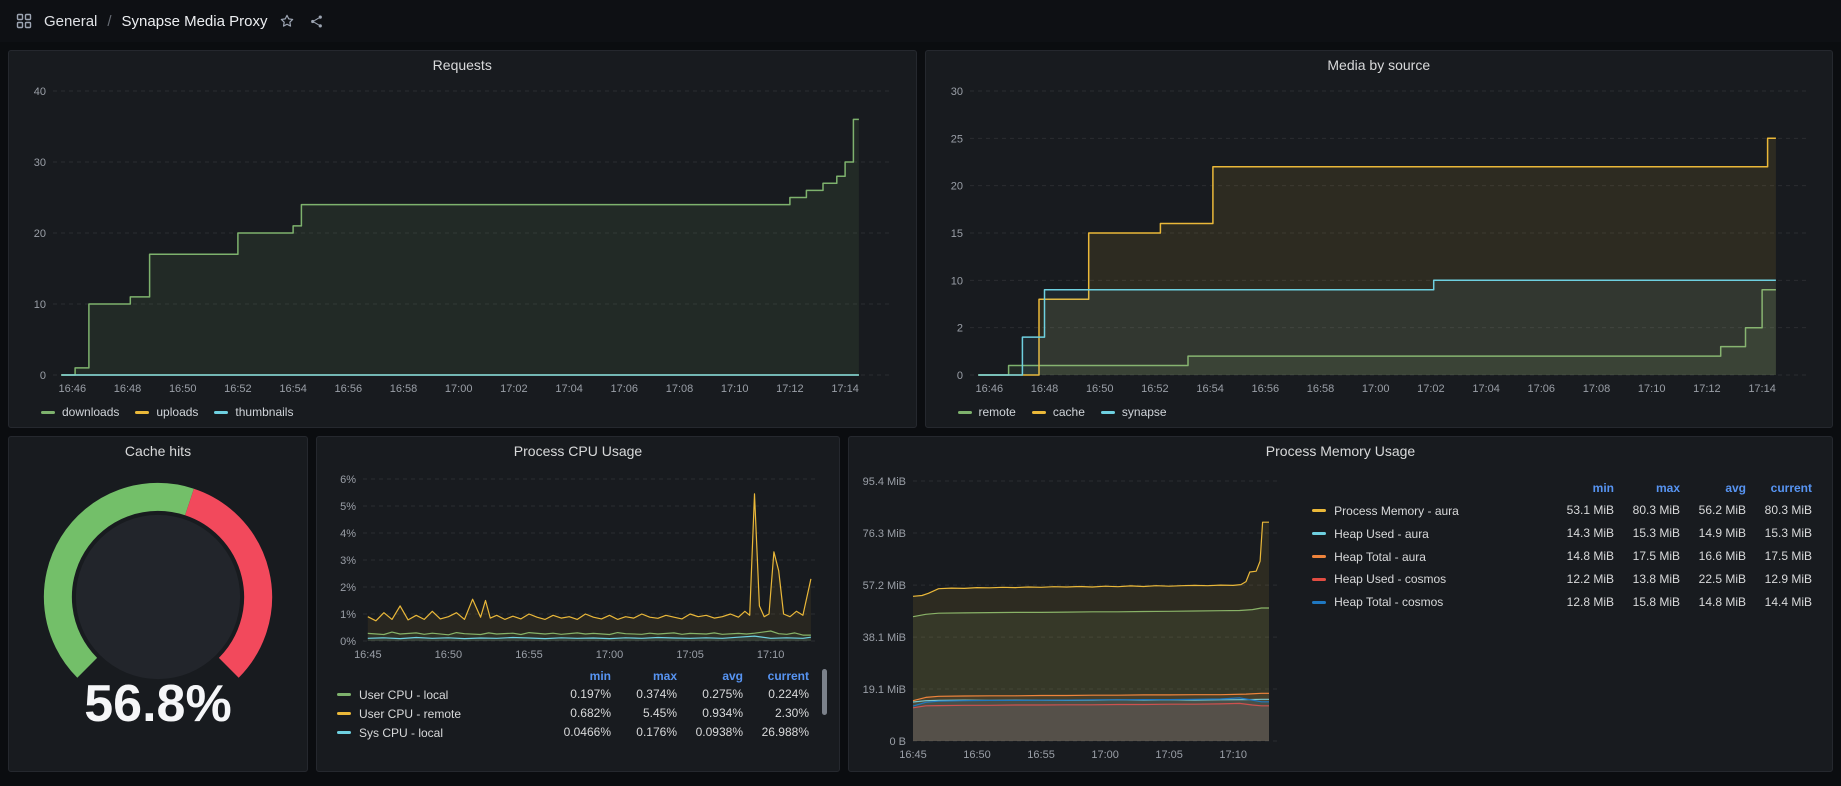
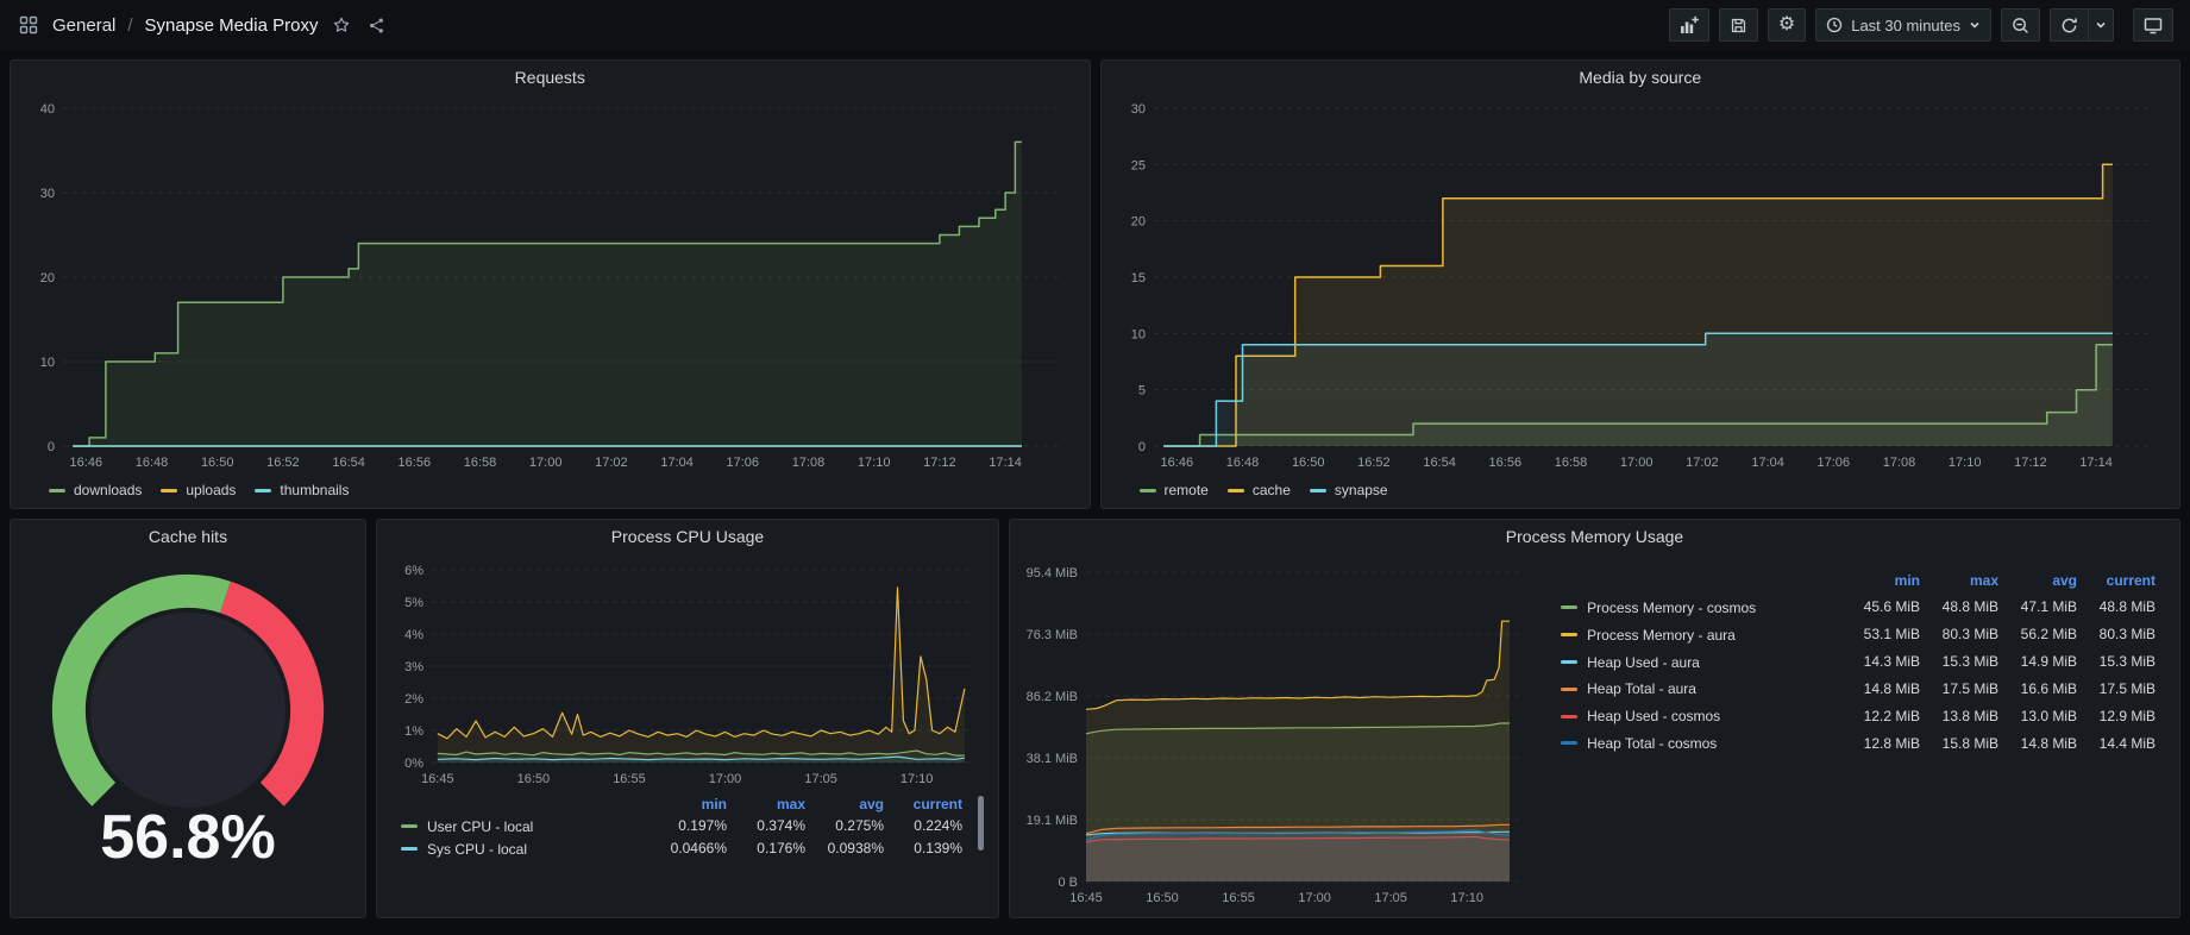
  General
  /
  Synapse Media Proxy
+ ⚙
+ Last 30 minutes
  Requests
  0
  10
  20
  30
  40
  16:46
  16:48
  16:50
  16:52
  16:54
  16:56
  16:58
  17:00
  17:02
  17:04
  17:06
  17:08
  17:10
  17:12
  17:14
  downloads
  uploads
  thumbnails
  Media by source
  0
- 2
+ 5
  10
  15
  20
  25
  30
  16:46
  16:48
  16:50
  16:52
  16:54
  16:56
  16:58
  17:00
  17:02
  17:04
  17:06
  17:08
  17:10
  17:12
  17:14
  remote
  cache
  synapse
  Cache hits
  56.8%
  Process CPU Usage
  0%
  1%
  2%
  3%
  4%
  5%
  6%
  16:45
  16:50
  16:55
  17:00
  17:05
  17:10
  	min	max	avg	current
  User CPU - local	0.197%	0.374%	0.275%	0.224%
- User CPU - remote	0.682%	5.45%	0.934%	2.30%
- Sys CPU - local	0.0466%	0.176%	0.0938%	26.988%
+ Sys CPU - local	0.0466%	0.176%	0.0938%	0.139%
  Process Memory Usage
  0 B
  19.1 MiB
  38.1 MiB
- 57.2 MiB
+ 86.2 MiB
  76.3 MiB
  95.4 MiB
  16:45
  16:50
  16:55
  17:00
  17:05
  17:10
  	min	max	avg	current
+ Process Memory - cosmos	45.6 MiB	48.8 MiB	47.1 MiB	48.8 MiB
  Process Memory - aura	53.1 MiB	80.3 MiB	56.2 MiB	80.3 MiB
  Heap Used - aura	14.3 MiB	15.3 MiB	14.9 MiB	15.3 MiB
  Heap Total - aura	14.8 MiB	17.5 MiB	16.6 MiB	17.5 MiB
- Heap Used - cosmos	12.2 MiB	13.8 MiB	22.5 MiB	12.9 MiB
+ Heap Used - cosmos	12.2 MiB	13.8 MiB	13.0 MiB	12.9 MiB
  Heap Total - cosmos	12.8 MiB	15.8 MiB	14.8 MiB	14.4 MiB
